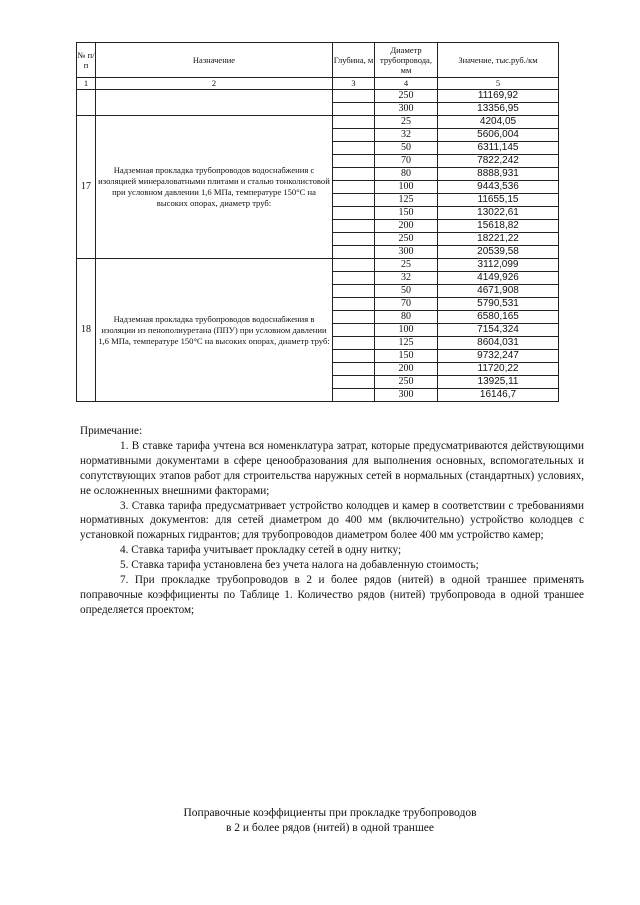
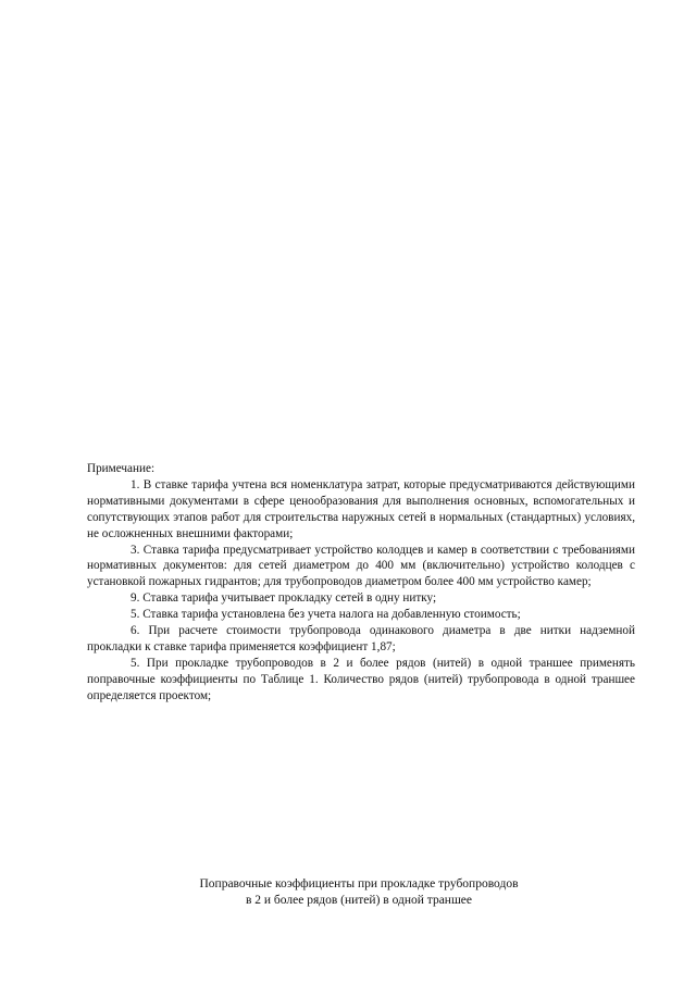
- № п/п	Назначение	Глубина, м	Диаметр трубопровода, мм	Значение, тыс.руб./км
- 1	2	3	4	5
- 			250	11169,92
- 	300	13356,95
- 17	Надземная прокладка трубопроводов водоснабжения с изоляцией минераловатными плитами и сталью тонколистовой при условном давлении 1,6 МПа, температуре 150°С на высоких опорах, диаметр труб:		25	4204,05
- 	32	5606,004
- 	50	6311,145
- 	70	7822,242
- 	80	8888,931
- 	100	9443,536
- 	125	11655,15
- 	150	13022,61
- 	200	15618,82
- 	250	18221,22
- 	300	20539,58
- 18	Надземная прокладка трубопроводов водоснабжения в изоляции из пенополиуретана (ППУ) при условном давлении 1,6 МПа, температуре 150°С на высоких опорах, диаметр труб:		25	3112,099
- 	32	4149,926
- 	50	4671,908
- 	70	5790,531
- 	80	6580,165
- 	100	7154,324
- 	125	8604,031
- 	150	9732,247
- 	200	11720,22
- 	250	13925,11
- 	300	16146,7
  Примечание:
  1. В ставке тарифа учтена вся номенклатура затрат, которые предусматриваются действующими нормативными документами в сфере ценообразования для выполнения основных, вспомогательных и сопутствующих этапов работ для строительства наружных сетей в нормальных (стандартных) условиях, не осложненных внешними факторами;
  3. Ставка тарифа предусматривает устройство колодцев и камер в соответствии с требованиями нормативных документов: для сетей диаметром до 400 мм (включительно) устройство колодцев с установкой пожарных гидрантов; для трубопроводов диаметром более 400 мм устройство камер;
- 4. Ставка тарифа учитывает прокладку сетей в одну нитку;
+ 9. Ставка тарифа учитывает прокладку сетей в одну нитку;
  5. Ставка тарифа установлена без учета налога на добавленную стоимость;
+ 6. При расчете стоимости трубопровода одинакового диаметра в две нитки надземной прокладки к ставке тарифа применяется коэффициент 1,87;
- 7. При прокладке трубопроводов в 2 и более рядов (нитей) в одной траншее применять поправочные коэффициенты по Таблице 1. Количество рядов (нитей) трубопровода в одной траншее определяется проектом;
+ 5. При прокладке трубопроводов в 2 и более рядов (нитей) в одной траншее применять поправочные коэффициенты по Таблице 1. Количество рядов (нитей) трубопровода в одной траншее определяется проектом;
  Поправочные коэффициенты при прокладке трубопроводов
  в 2 и более рядов (нитей) в одной траншее
